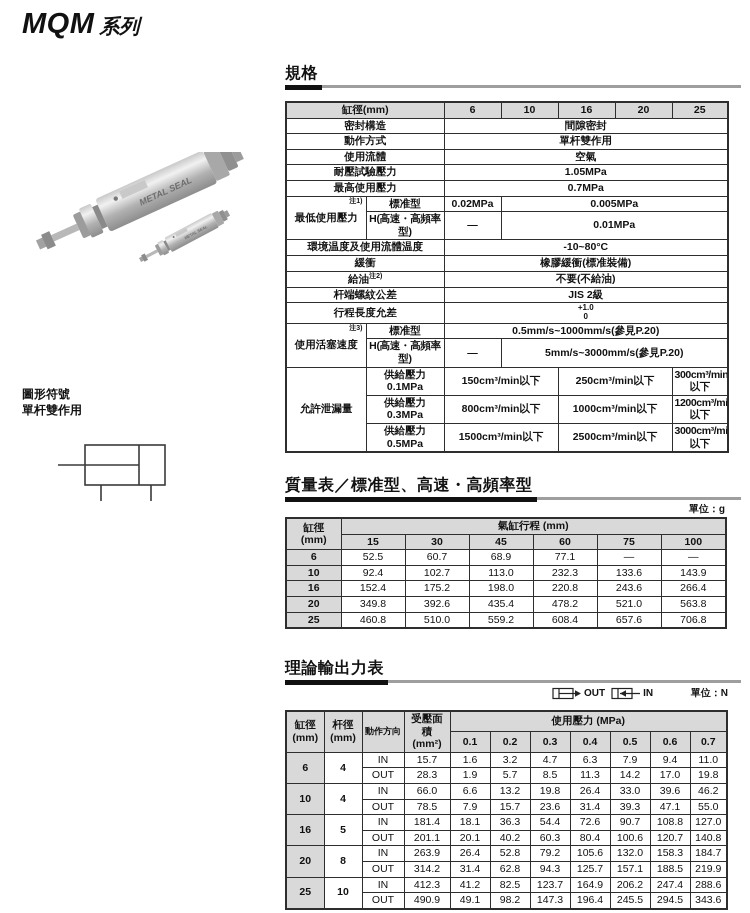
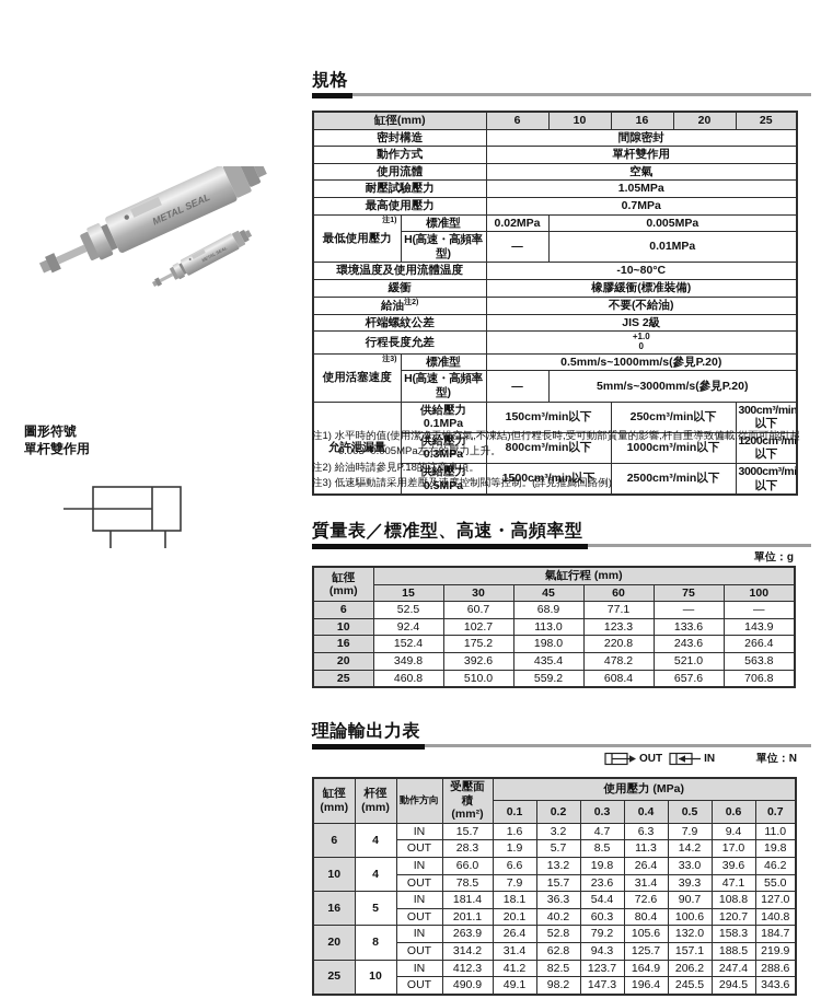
- MQM 系列
  圖形符號
  單杆雙作用
  規格
  缸徑(mm)	6	10	16	20	25
  密封構造	間隙密封
  動作方式	單杆雙作用
  使用流體	空氣
  耐壓試驗壓力	1.05MPa
  最高使用壓力	0.7MPa
  最低使用壓力	標准型	0.02MPa	0.005MPa
  H(高速・高頻率型)	—	0.01MPa
  環境温度及使用流體温度	-10~80°C
  緩衝	橡膠緩衝(標准裝備)
  給油	不要(不給油)
  杆端螺紋公差	JIS 2級
  行程長度允差	+1.00
  使用活塞速度	標准型	0.5mm/s~1000mm/s(參見P.20)
  H(高速・高頻率型)	—	5mm/s~3000mm/s(參見P.20)
  允許泄漏量	供給壓力0.1MPa	150cm³/min以下	250cm³/min以下	300cm³/min以下
  供給壓力0.3MPa	800cm³/min以下	1000cm³/min以下	1200cm³/mi以下
  供給壓力0.5MPa	1500cm³/min以下	2500cm³/min以下	3000cm³/mi以下
+ 注1) 水平時的值(使用潔净干燥空氣,不凍結)但行程長時,受可動部質量的影響,杆自重導致偏載,從而可能引起0.003~0.005MPa左右的壓力上升。
+ 注2) 給油時請參見P.18的注意事項。
+ 注3) 低速驅動請采用差壓及速度控制閥等控制。(詳見推薦回路例)
  質量表／標准型、高速・高頻率型
  單位：g
  缸徑 (mm)	氣缸行程 (mm)
  15	30	45	60	75	100
  6	52.5	60.7	68.9	77.1	—	—
- 10	92.4	102.7	113.0	232.3	133.6	143.9
+ 10	92.4	102.7	113.0	123.3	133.6	143.9
  16	152.4	175.2	198.0	220.8	243.6	266.4
  20	349.8	392.6	435.4	478.2	521.0	563.8
  25	460.8	510.0	559.2	608.4	657.6	706.8
  理論輸出力表
  OUT
  IN
  單位：N
  缸徑 (mm)	杆徑 (mm)	動作方向	受壓面積 (mm²)	使用壓力 (MPa)
  0.1	0.2	0.3	0.4	0.5	0.6	0.7
  6	4	IN	15.7	1.6	3.2	4.7	6.3	7.9	9.4	11.0
  OUT	28.3	1.9	5.7	8.5	11.3	14.2	17.0	19.8
  10	4	IN	66.0	6.6	13.2	19.8	26.4	33.0	39.6	46.2
  OUT	78.5	7.9	15.7	23.6	31.4	39.3	47.1	55.0
  16	5	IN	181.4	18.1	36.3	54.4	72.6	90.7	108.8	127.0
  OUT	201.1	20.1	40.2	60.3	80.4	100.6	120.7	140.8
  20	8	IN	263.9	26.4	52.8	79.2	105.6	132.0	158.3	184.7
  OUT	314.2	31.4	62.8	94.3	125.7	157.1	188.5	219.9
  25	10	IN	412.3	41.2	82.5	123.7	164.9	206.2	247.4	288.6
  OUT	490.9	49.1	98.2	147.3	196.4	245.5	294.5	343.6
